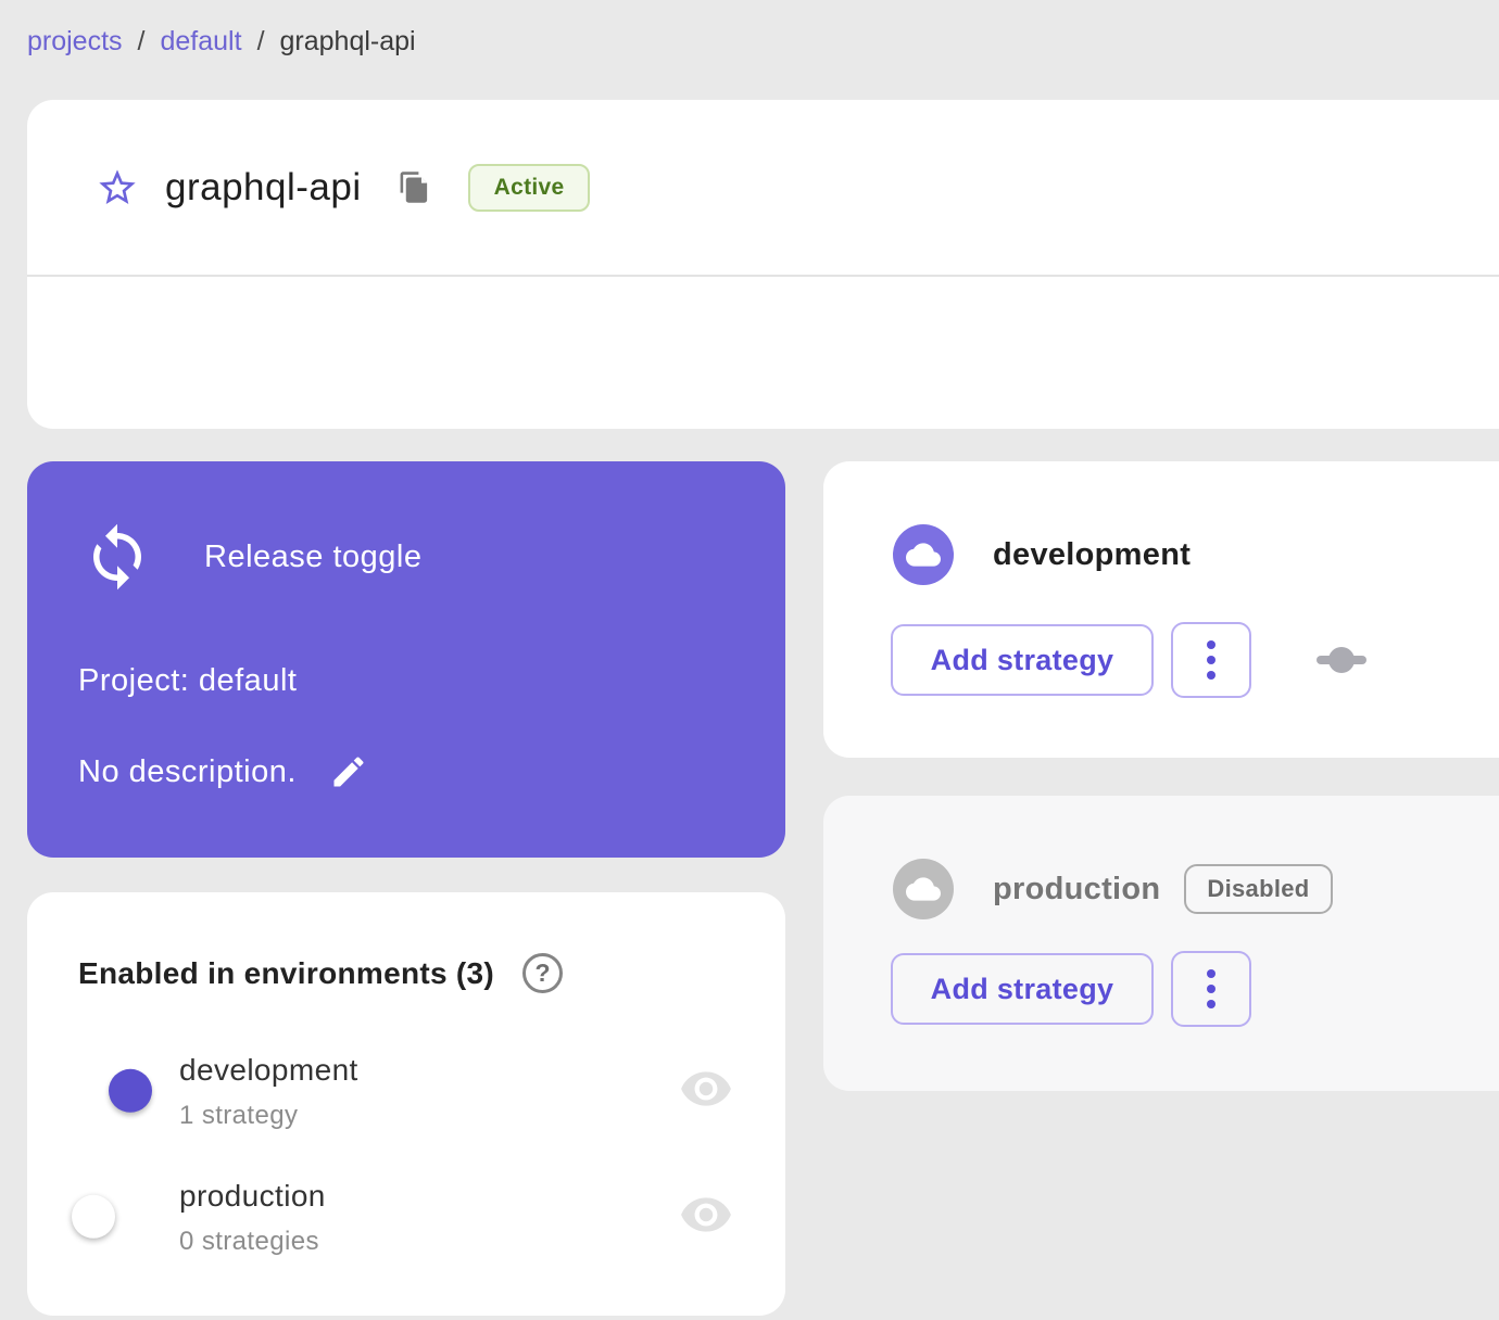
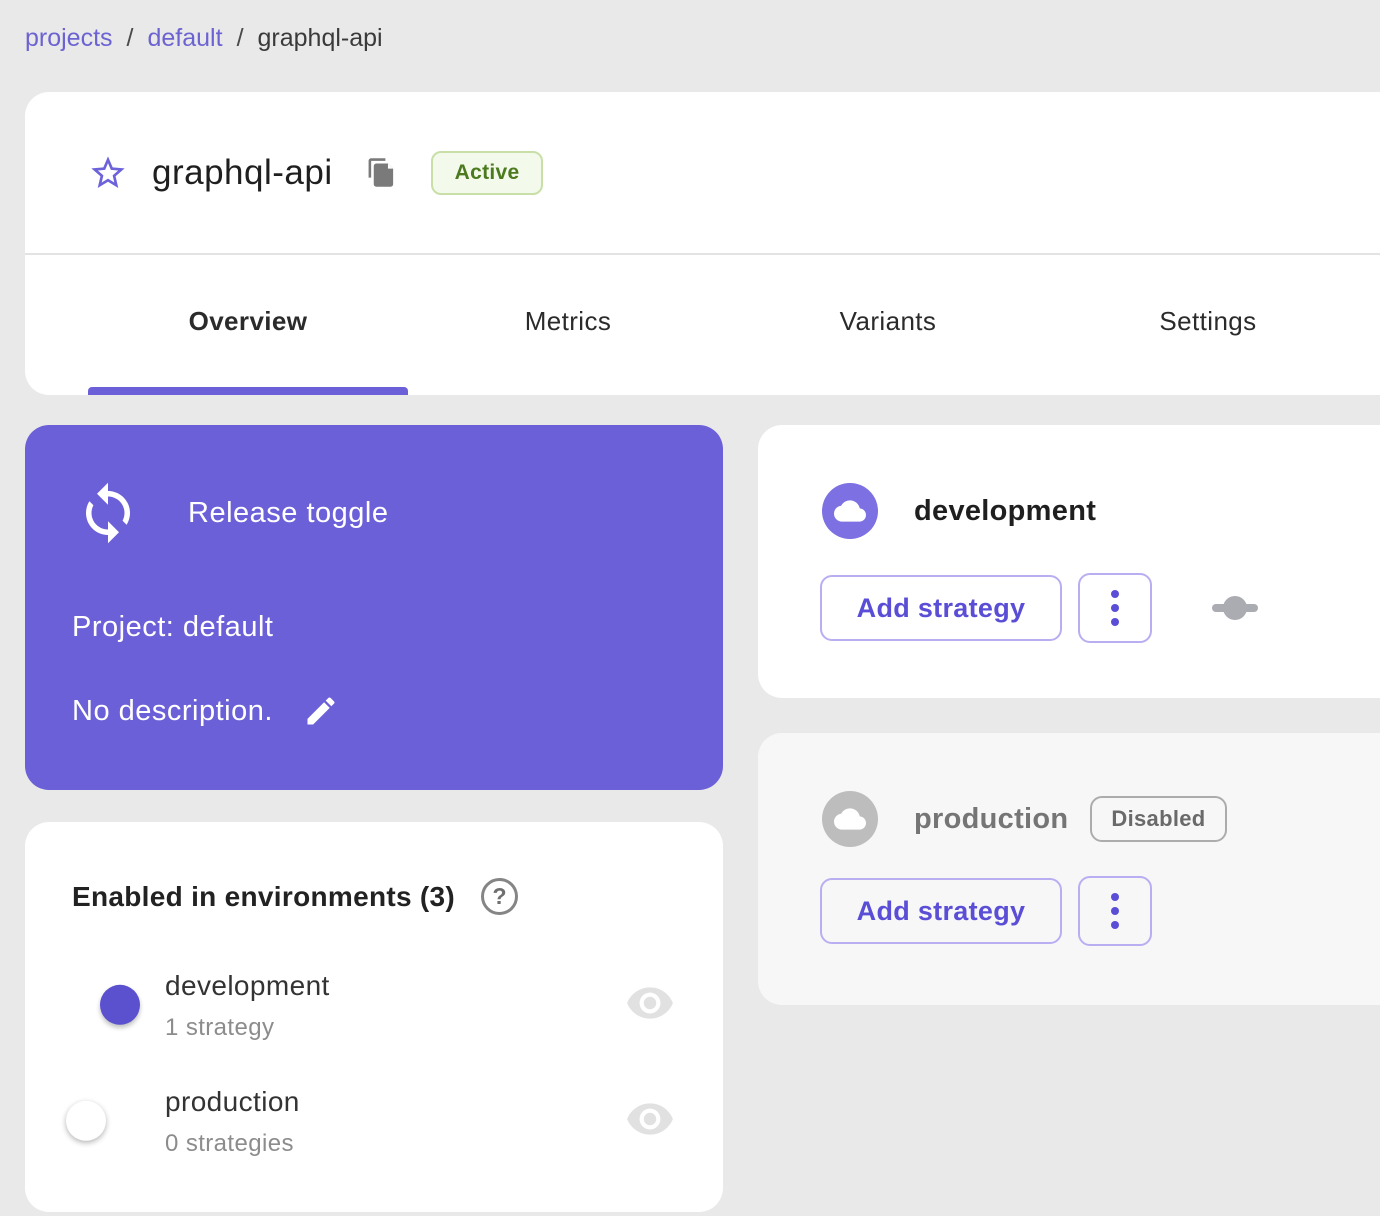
  projects
  /
  default
  /
  graphql-api
  graphql-api
  Active
+ Overview
+ Metrics
+ Variants
+ Settings
  Release toggle
  Project: default
  No description.
  development
  Add strategy
  production
  Disabled
  Add strategy
  Enabled in environments (3)
  ?
  development
  1 strategy
  production
  0 strategies
